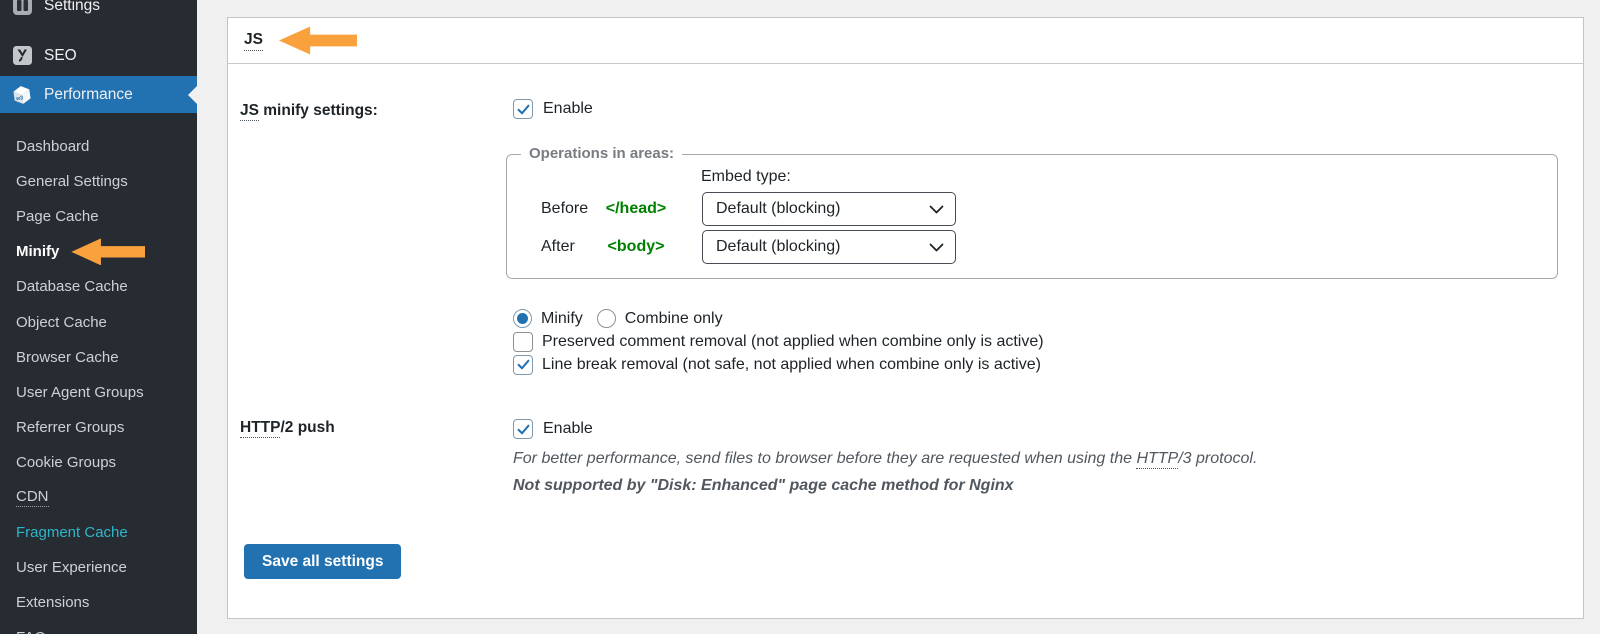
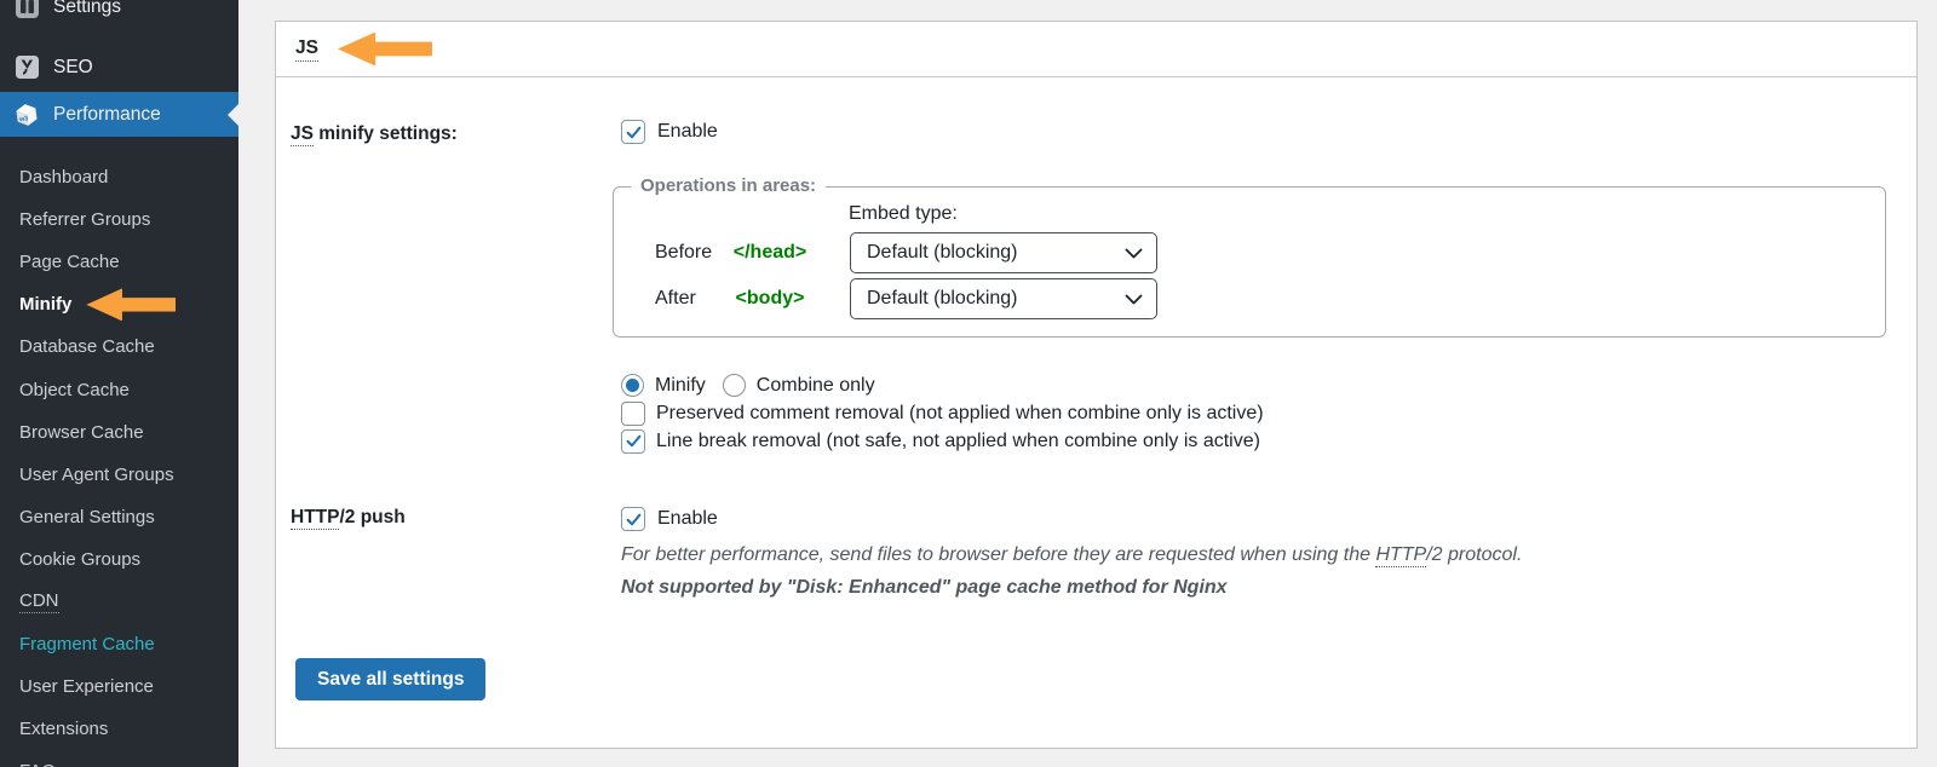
  Settings
  SEO
  Performance
  Dashboard
- General Settings
+ Referrer Groups
  Page Cache
  Minify
  Database Cache
  Object Cache
  Browser Cache
  User Agent Groups
- Referrer Groups
+ General Settings
  Cookie Groups
  CDN
  Fragment Cache
  User Experience
  Extensions
  JS
  JS minify settings:
  Enable
  Operations in areas:
  Embed type:
  Before
  </head>
  Default (blocking)
  After
  <body>
  Default (blocking)
  Minify
  Combine only
  Preserved comment removal (not applied when combine only is active)
  Line break removal (not safe, not applied when combine only is active)
  HTTP/2 push
  Enable
- For better performance, send files to browser before they are requested when using the HTTP/3 protocol.
+ For better performance, send files to browser before they are requested when using the HTTP/2 protocol.
  Not supported by "Disk: Enhanced" page cache method for Nginx
  Save all settings
